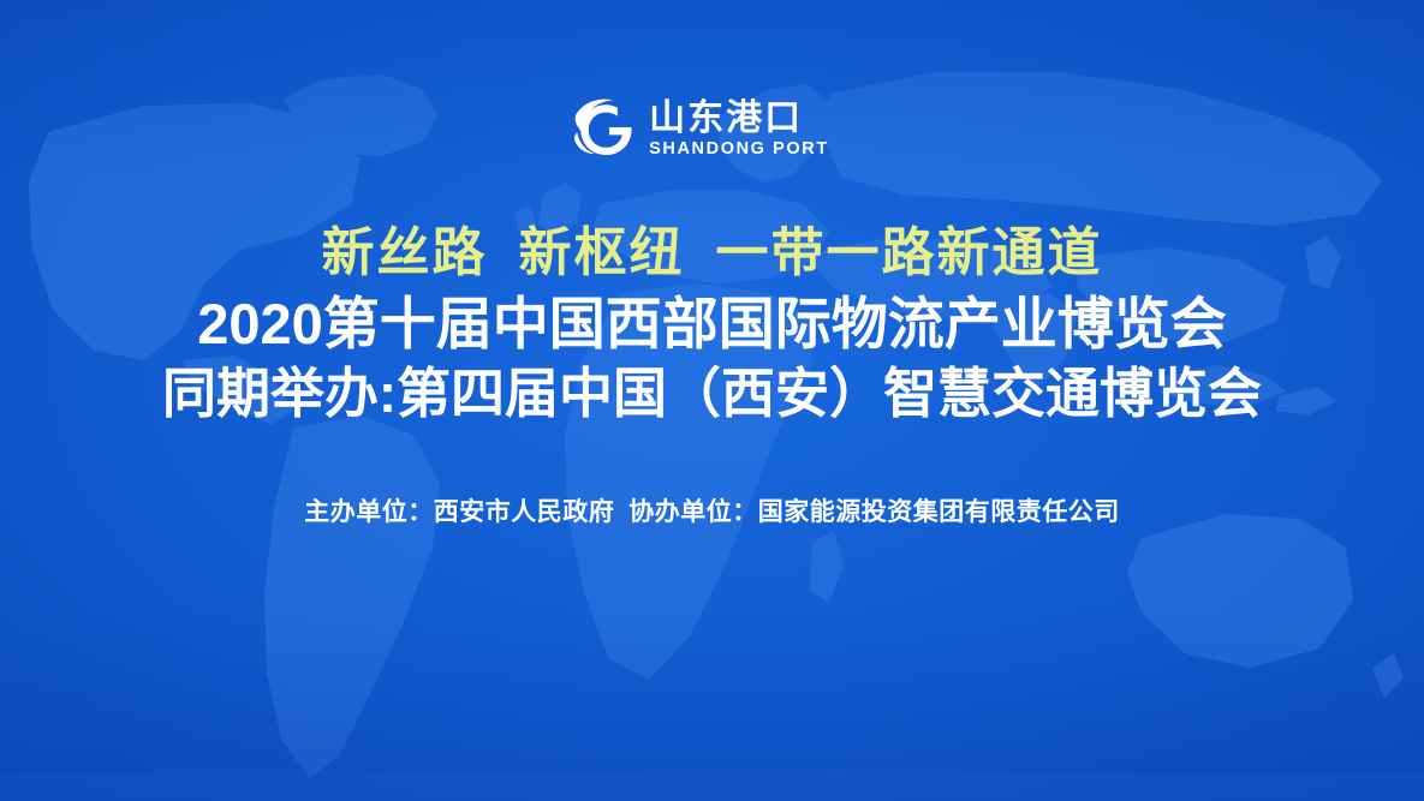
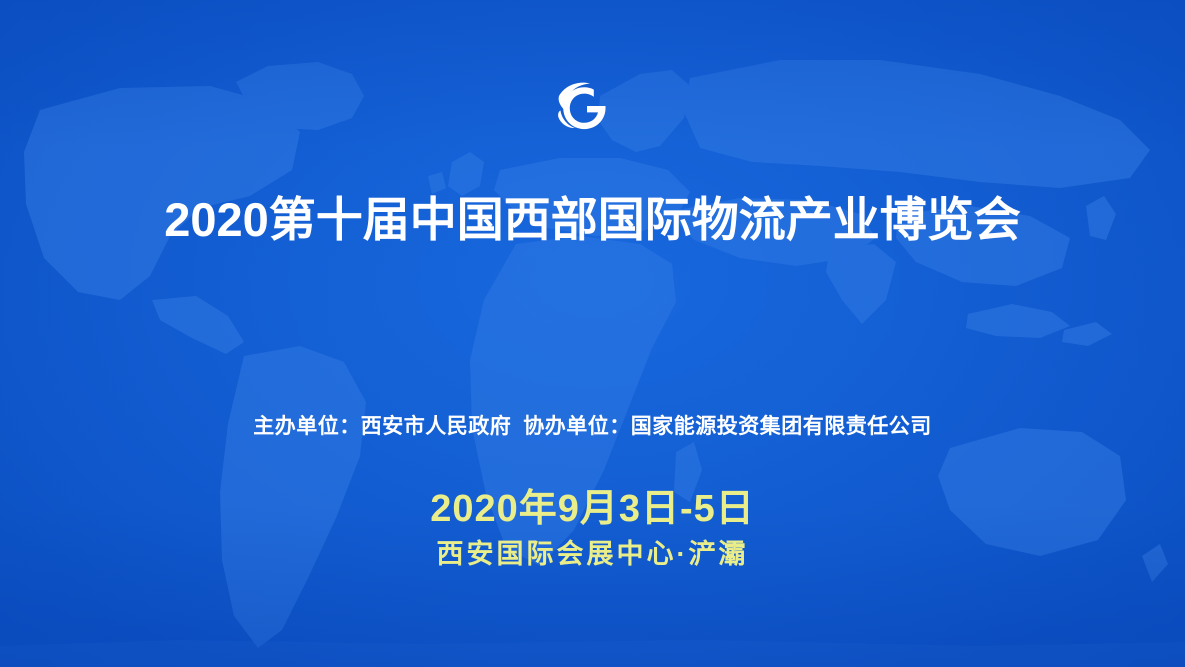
- 山东港口
- SHANDONG PORT
- 新丝路 新枢纽 一带一路新通道
  2020第十届中国西部国际物流产业博览会
- 同期举办:第四届中国（西安）智慧交通博览会
  主办单位：西安市人民政府 协办单位：国家能源投资集团有限责任公司
+ 2020年9月3日-5日
+ 西安国际会展中心·浐灞
